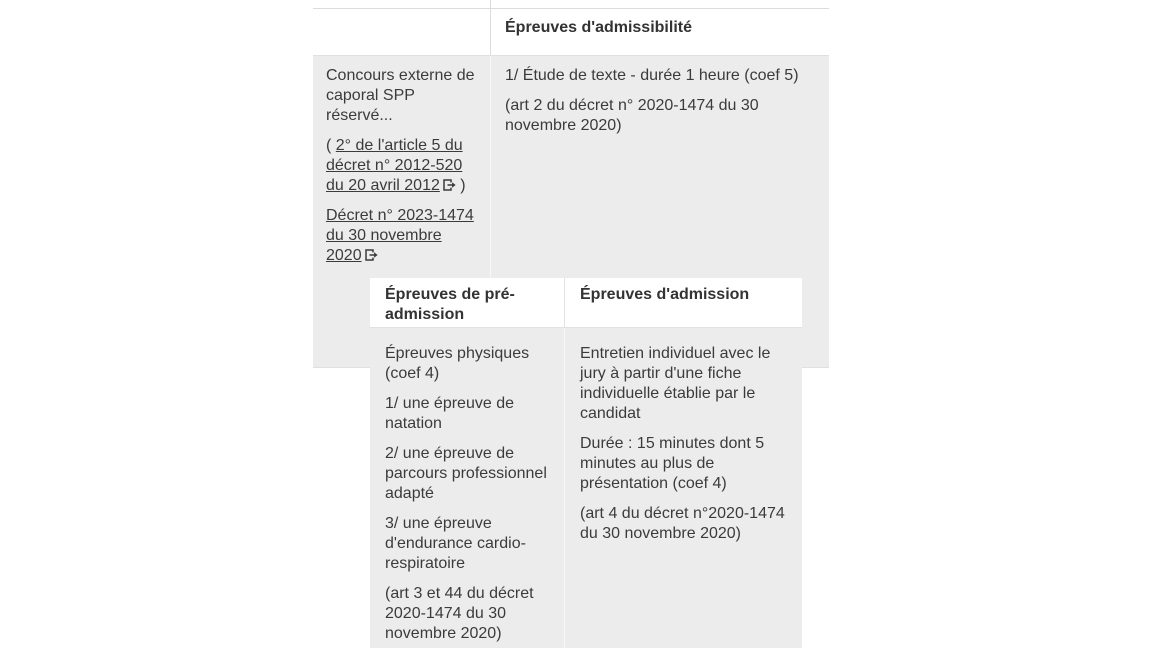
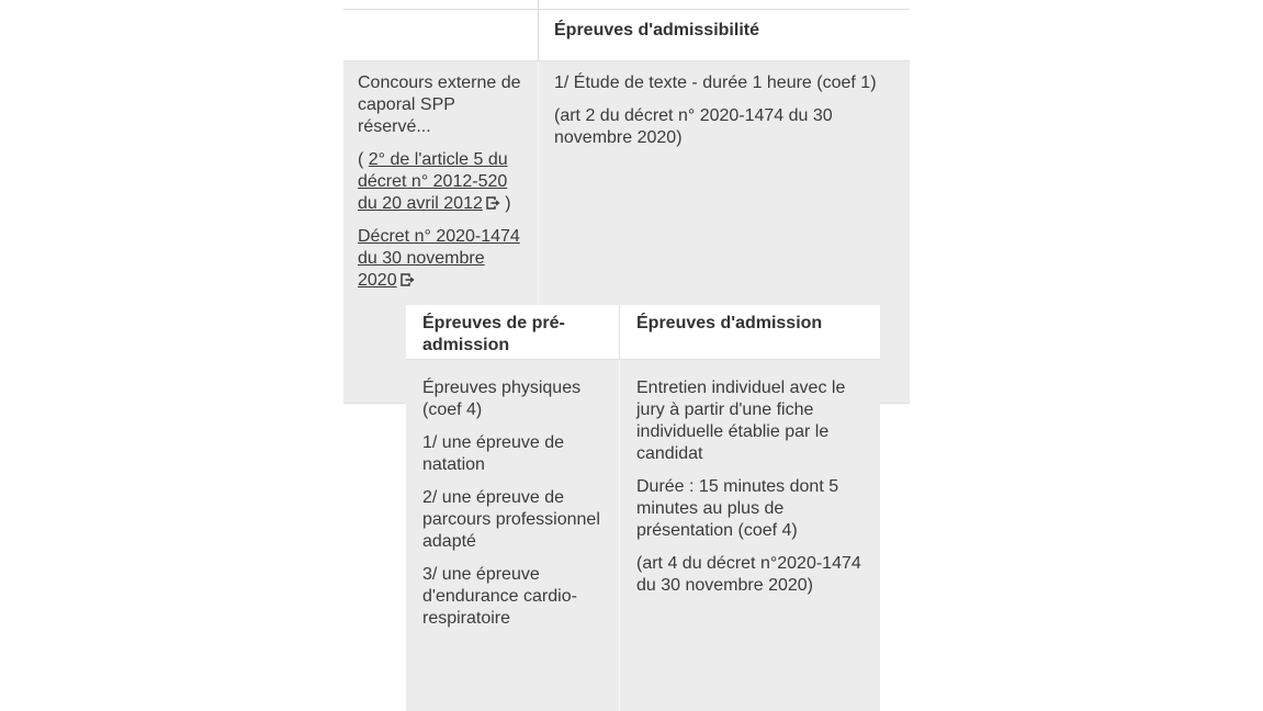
  Épreuves d'admissibilité
  Concours externe de caporal SPP réservé...
  ( 2° de l'article 5 du décret n° 2012-520 du 20 avril 2012 )
- Décret n° 2023-1474 du 30 novembre 2020
+ Décret n° 2020-1474 du 30 novembre 2020
- 1/ Étude de texte - durée 1 heure (coef 5)
+ 1/ Étude de texte - durée 1 heure (coef 1)
  (art 2 du décret n° 2020-1474 du 30 novembre 2020)
  Épreuves de pré-admission
  Épreuves d'admission
  Épreuves physiques (coef 4)
  1/ une épreuve de natation
  2/ une épreuve de parcours professionnel adapté
  3/ une épreuve d'endurance cardio-respiratoire
- (art 3 et 44 du décret 2020-1474 du 30 novembre 2020)
  Entretien individuel avec le jury à partir d'une fiche individuelle établie par le candidat
  Durée : 15 minutes dont 5 minutes au plus de présentation (coef 4)
  (art 4 du décret n°2020-1474 du 30 novembre 2020)
